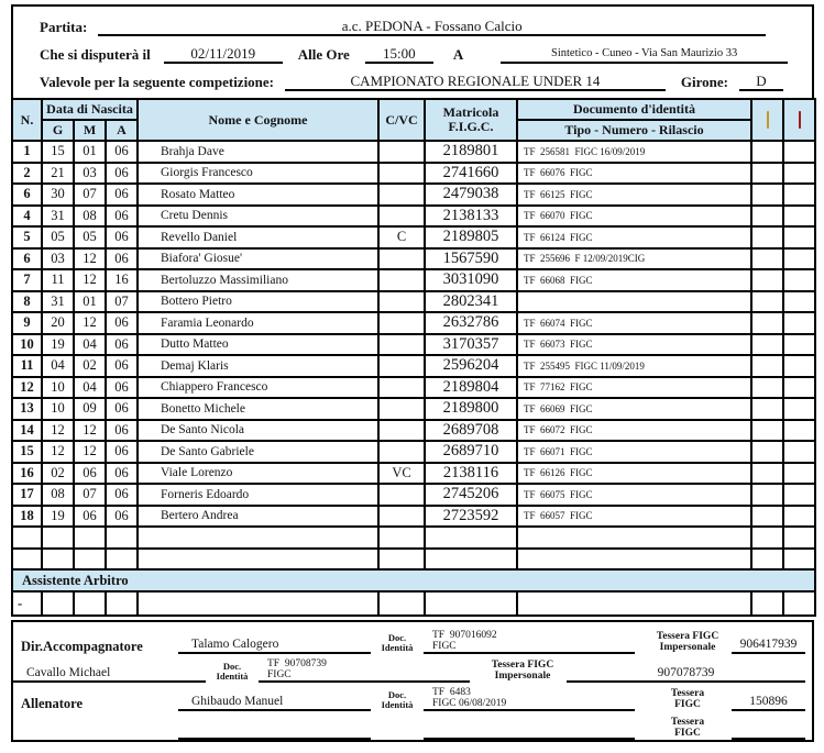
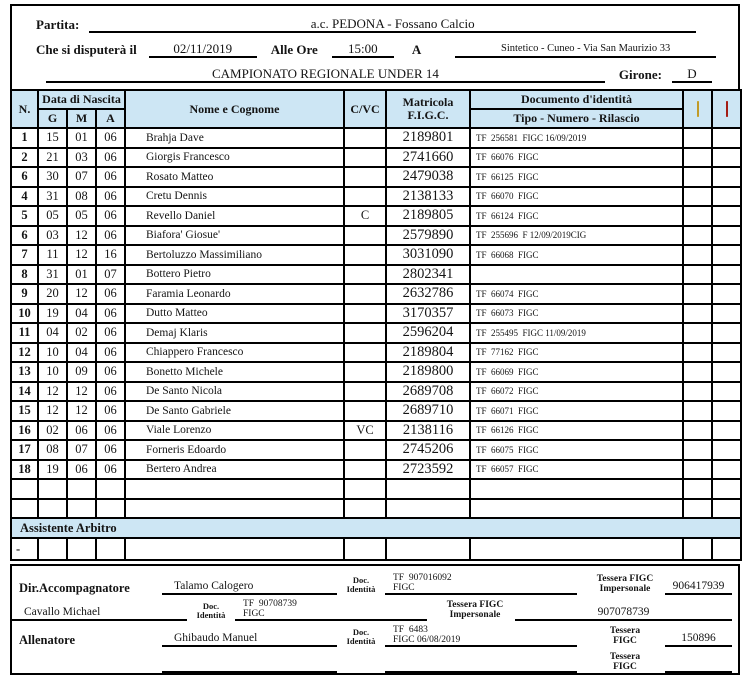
  Partita:
  a.c. PEDONA - Fossano Calcio
  Che si disputerà il
  02/11/2019
  Alle Ore
  15:00
  A
  Sintetico - Cuneo - Via San Maurizio 33
- Valevole per la seguente competizione:
  CAMPIONATO REGIONALE UNDER 14
  Girone:
  D
  N.	Data di Nascita	Nome e Cognome	C/VC	Matricola F.I.G.C.	Documento d'identità
  G	M	A	Tipo - Numero - Rilascio
  1	15	01	06	Brahja Dave		2189801	TF 256581 FIGC 16/09/2019
  2	21	03	06	Giorgis Francesco		2741660	TF 66076 FIGC
  6	30	07	06	Rosato Matteo		2479038	TF 66125 FIGC
  4	31	08	06	Cretu Dennis		2138133	TF 66070 FIGC
  5	05	05	06	Revello Daniel	C	2189805	TF 66124 FIGC
- 6	03	12	06	Biafora' Giosue'		1567590	TF 255696 F 12/09/2019CIG
+ 6	03	12	06	Biafora' Giosue'		2579890	TF 255696 F 12/09/2019CIG
  7	11	12	16	Bertoluzzo Massimiliano		3031090	TF 66068 FIGC
  8	31	01	07	Bottero Pietro		2802341
  9	20	12	06	Faramia Leonardo		2632786	TF 66074 FIGC
  10	19	04	06	Dutto Matteo		3170357	TF 66073 FIGC
  11	04	02	06	Demaj Klaris		2596204	TF 255495 FIGC 11/09/2019
  12	10	04	06	Chiappero Francesco		2189804	TF 77162 FIGC
  13	10	09	06	Bonetto Michele		2189800	TF 66069 FIGC
  14	12	12	06	De Santo Nicola		2689708	TF 66072 FIGC
  15	12	12	06	De Santo Gabriele		2689710	TF 66071 FIGC
  16	02	06	06	Viale Lorenzo	VC	2138116	TF 66126 FIGC
  17	08	07	06	Forneris Edoardo		2745206	TF 66075 FIGC
  18	19	06	06	Bertero Andrea		2723592	TF 66057 FIGC
  Assistente Arbitro
  -
  Dir.Accompagnatore
  Talamo Calogero
  Doc.
  Identità
  TF 907016092
  FIGC
  Tessera FIGC
  Impersonale
  906417939
  Cavallo Michael
  Doc.
  Identità
  TF 90708739
  FIGC
  Tessera FIGC
  Impersonale
  907078739
  Allenatore
  Ghibaudo Manuel
  Doc.
  Identità
  TF 6483
  FIGC 06/08/2019
  Tessera
  FIGC
  150896
  Tessera
  FIGC
